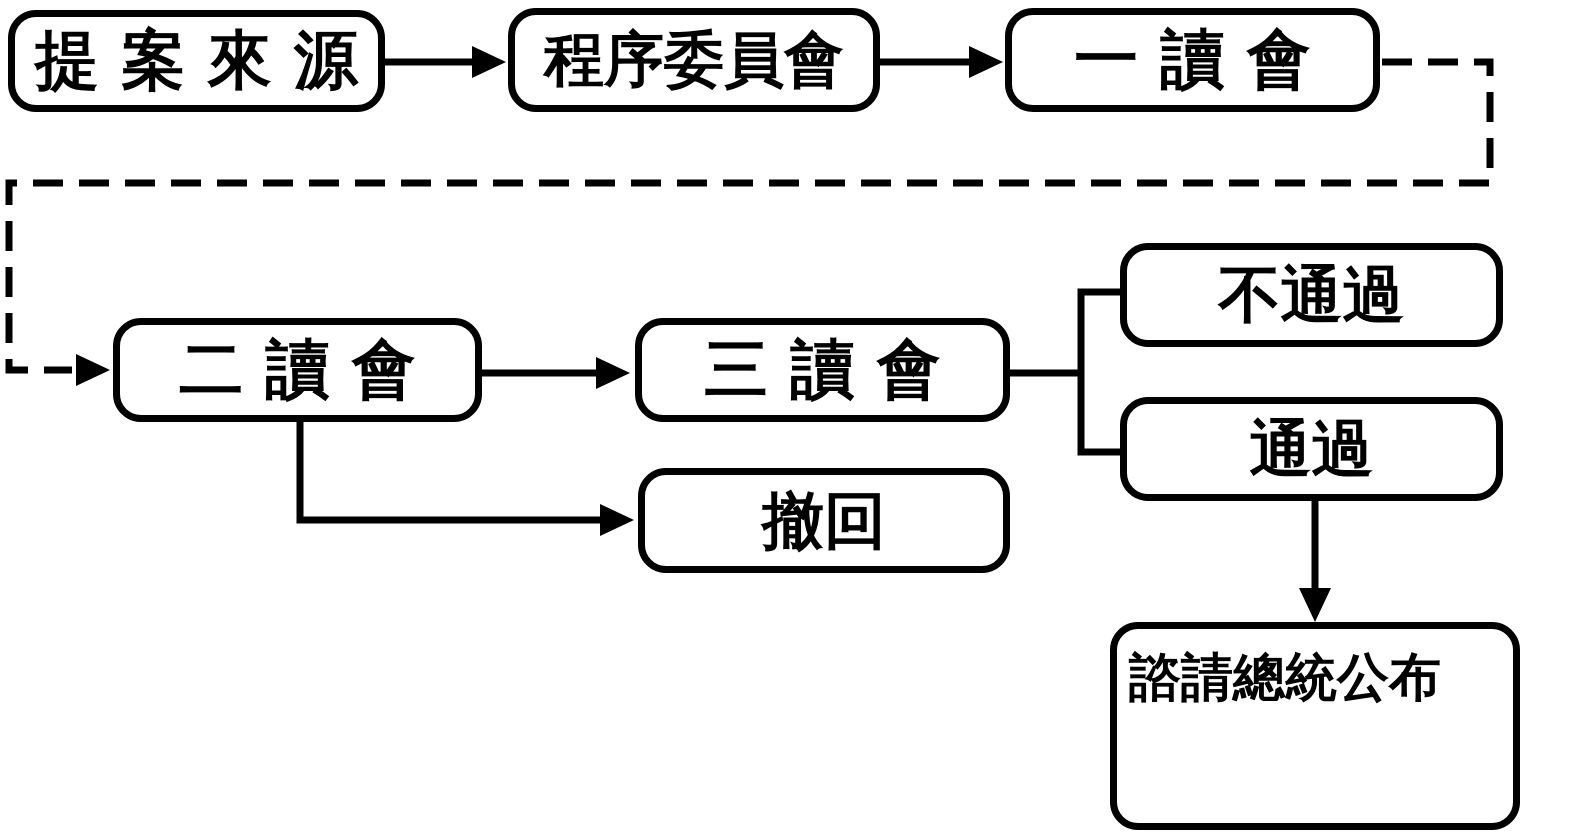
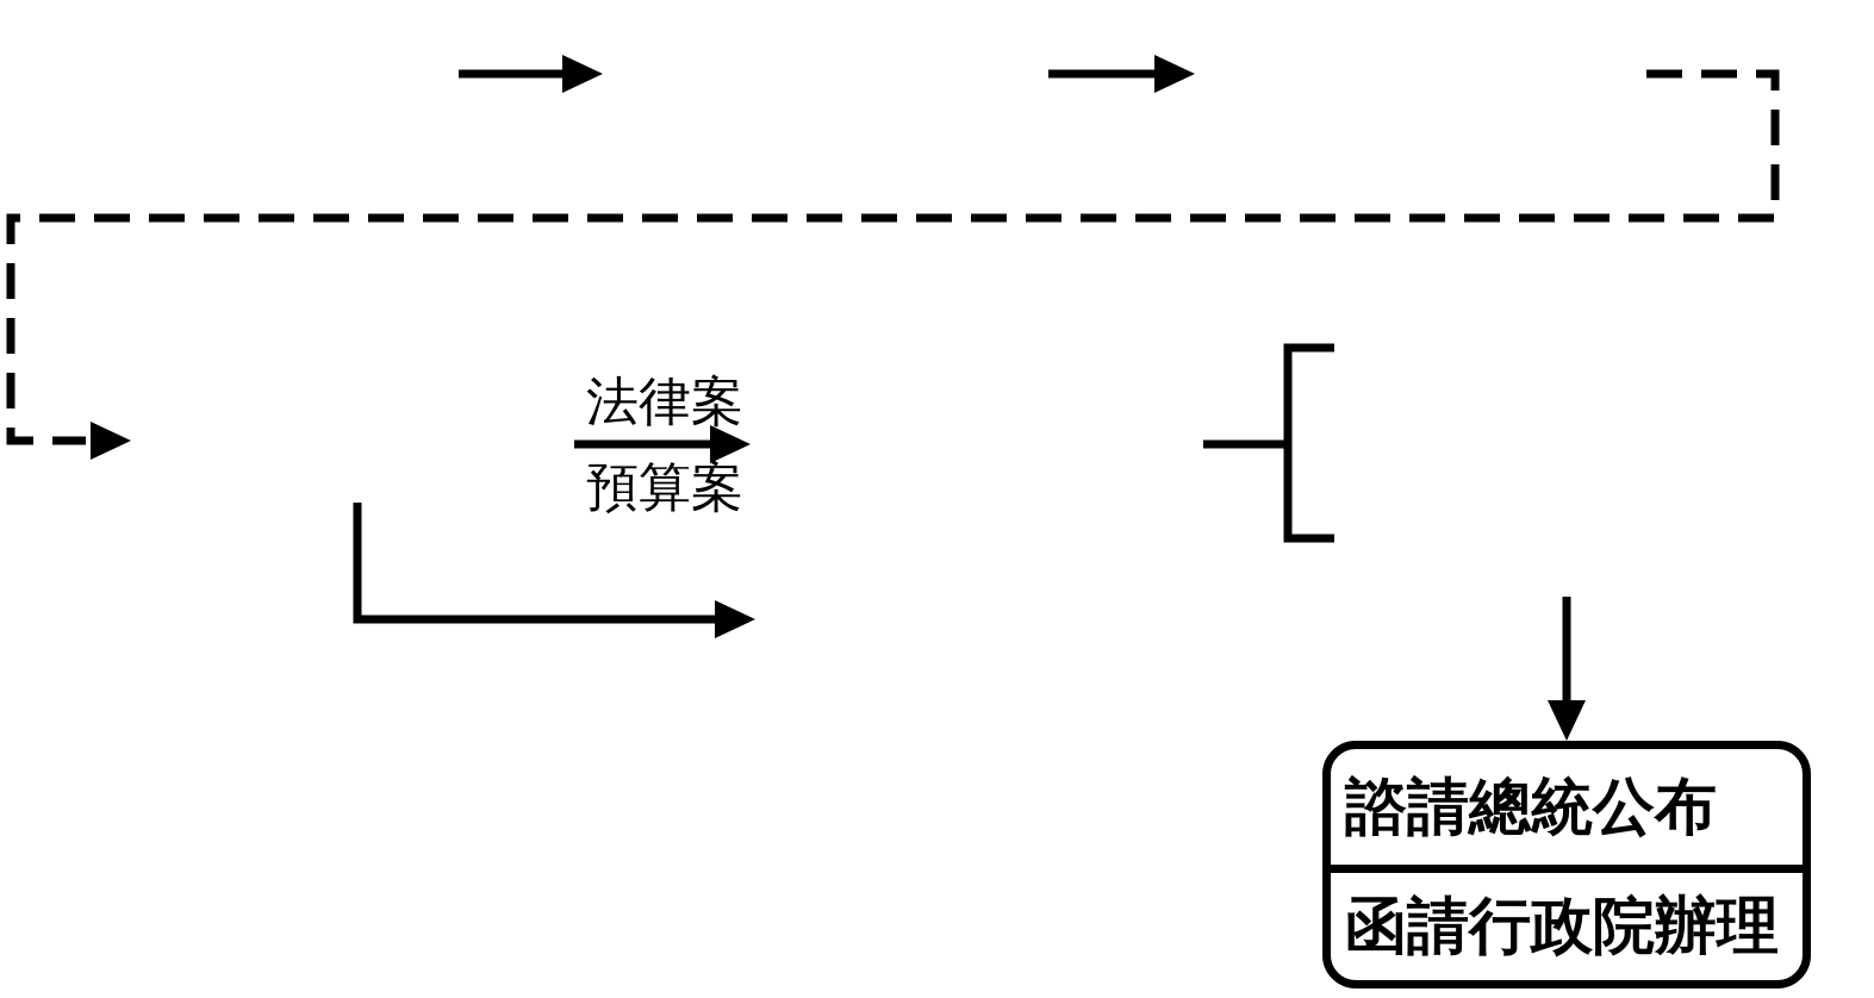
- 提 案 來 源
- 程序委員會
- 一 讀 會
- 二 讀 會
- 三 讀 會
- 撤回
- 不通過
- 通過
  諮請總統公布
+ 函請行政院辦理
+ 法律案
+ 預算案
